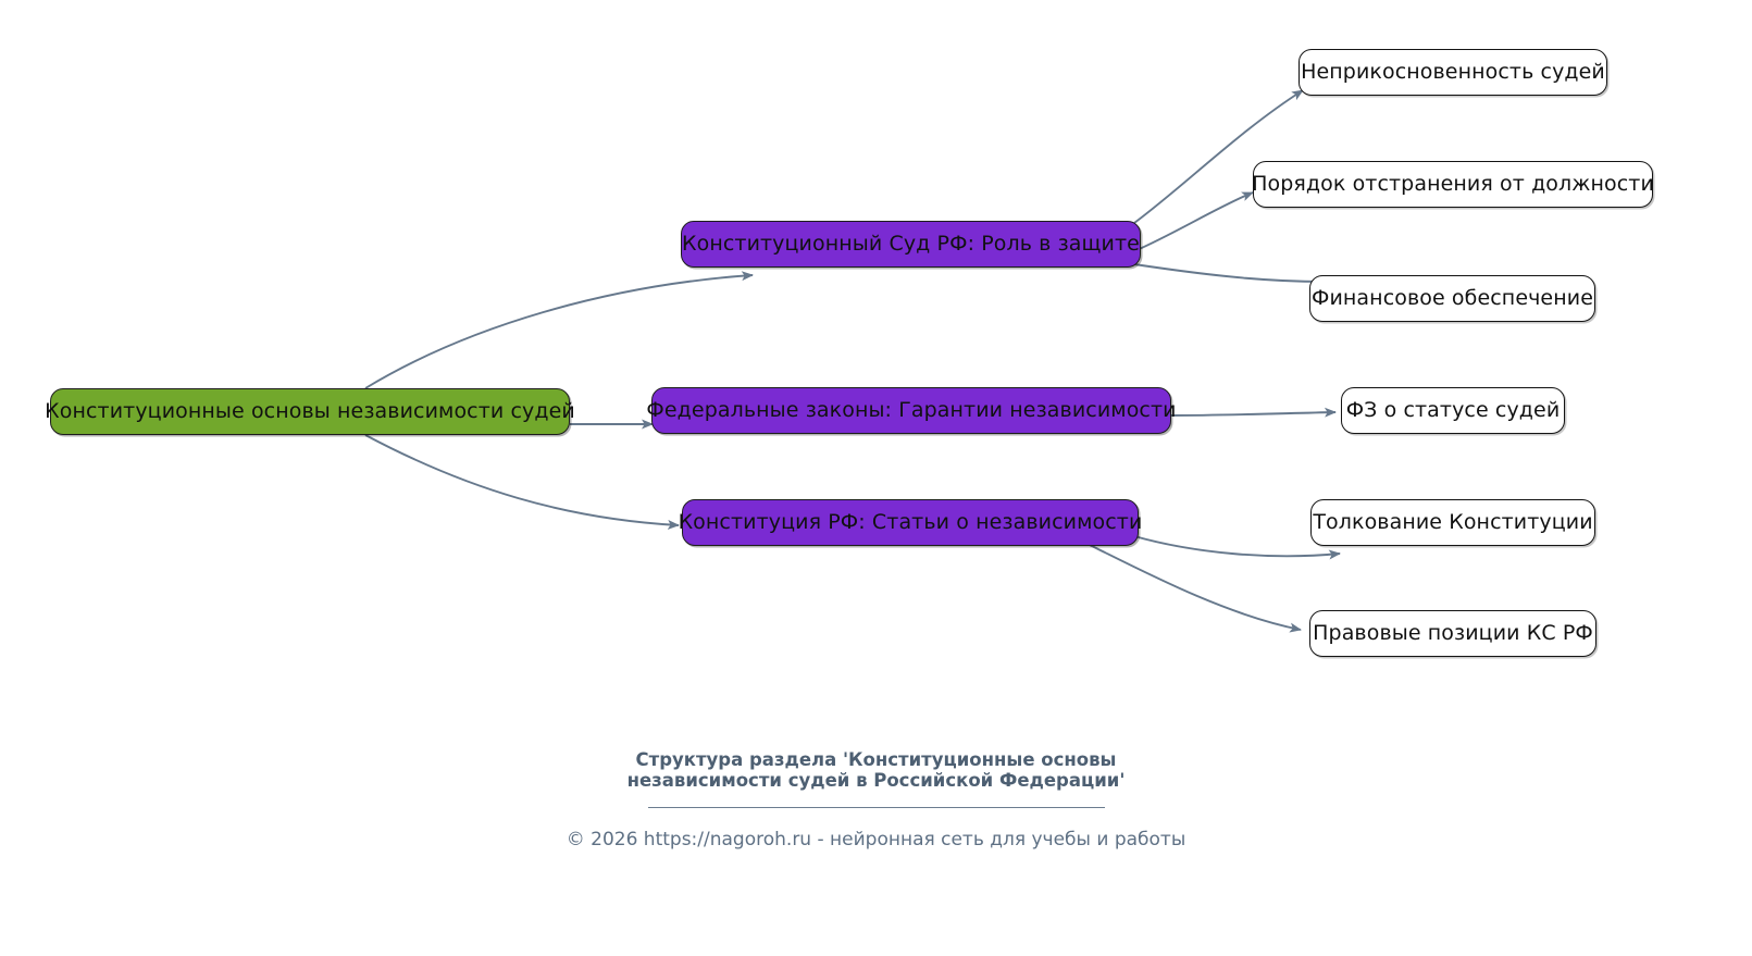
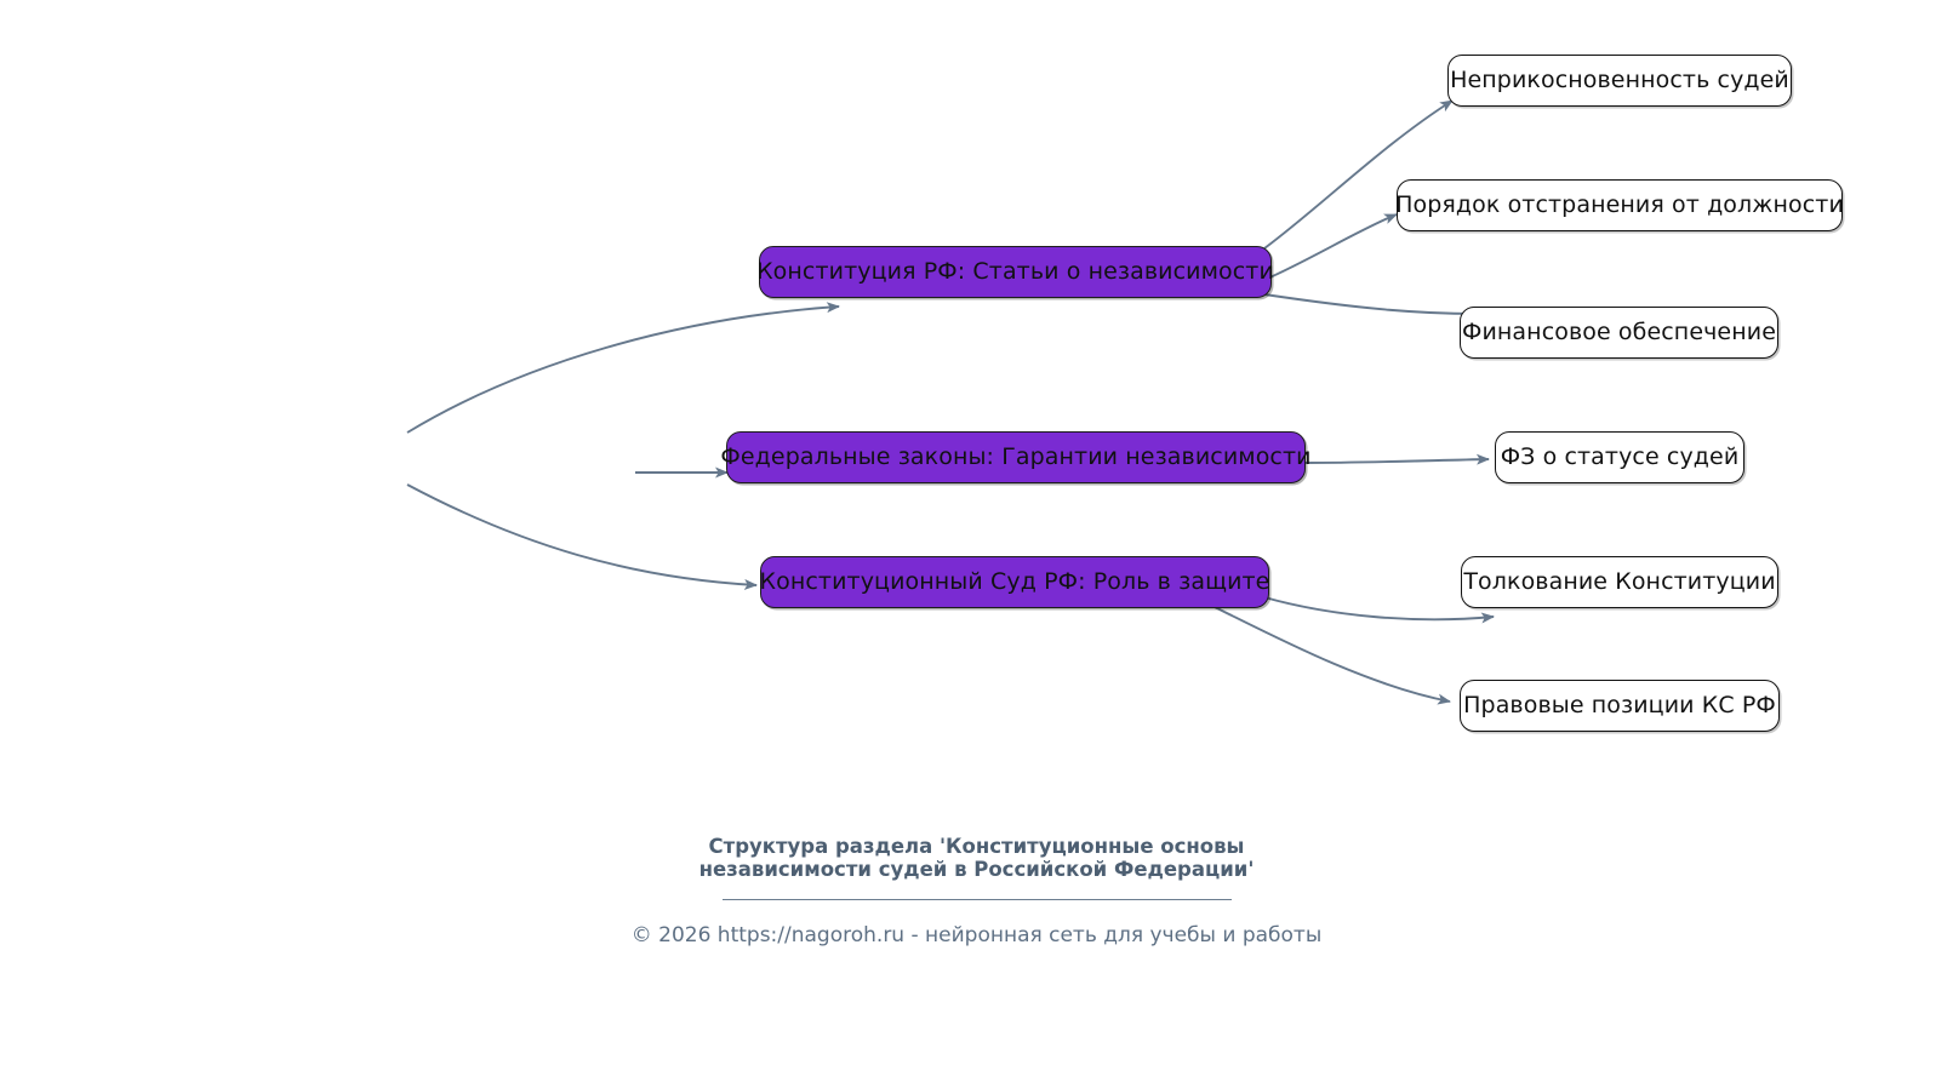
- Конституционные основы независимости судей
- Конституционный Суд РФ: Роль в защите
+ Конституция РФ: Статьи о независимости
  Федеральные законы: Гарантии независимости
- Конституция РФ: Статьи о независимости
+ Конституционный Суд РФ: Роль в защите
  Неприкосновенность судей
  Порядок отстранения от должности
  Финансовое обеспечение
  ФЗ о статусе судей
  Толкование Конституции
  Правовые позиции КС РФ
  Структура раздела 'Конституционные основы
  независимости судей в Российской Федерации'
  © 2026 https://nagoroh.ru - нейронная сеть для учебы и работы
